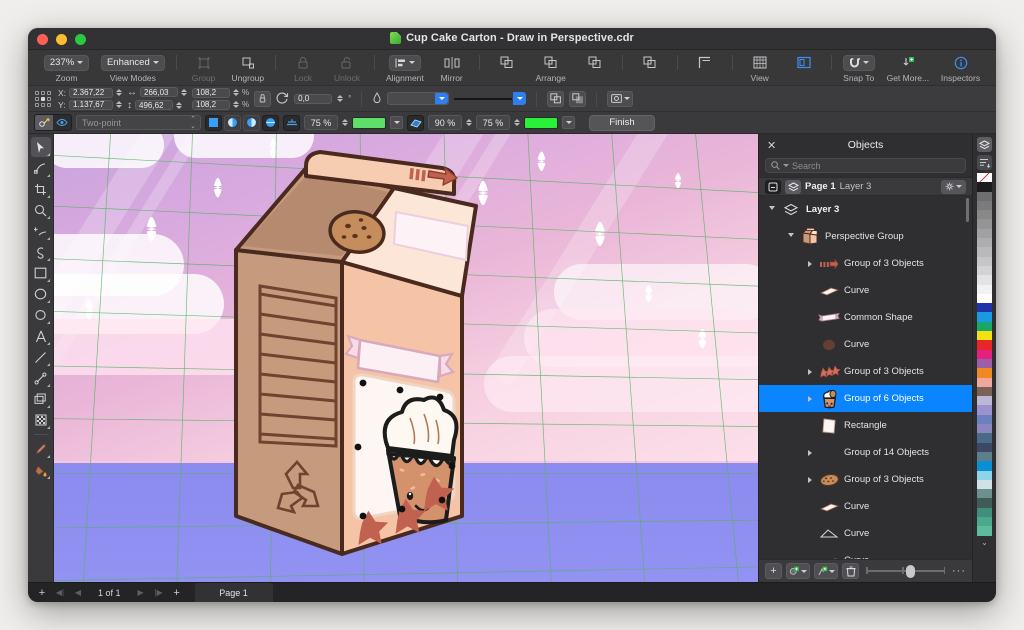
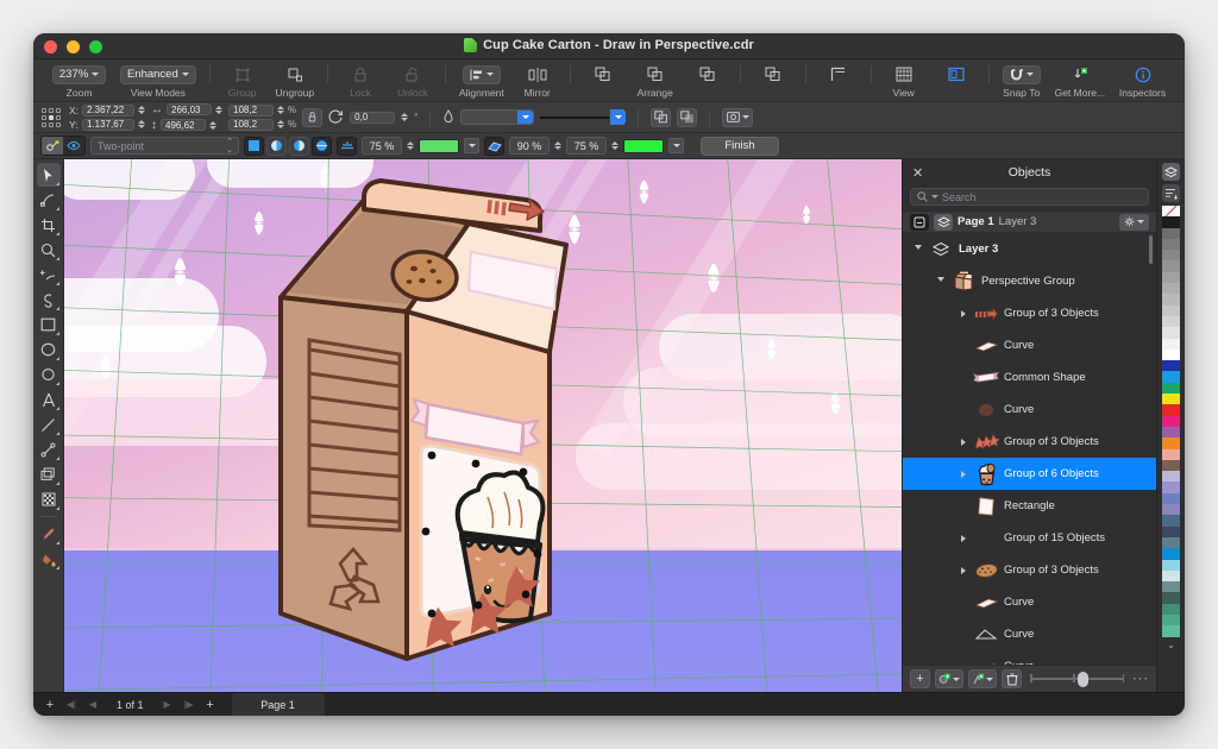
  Cup Cake Carton - Draw in Perspective.cdr
  237%
  Zoom
  Enhanced
  View Modes
  Group
  Ungroup
  Lock
  Unlock
  Alignment
  Mirror
  Arrange
  View
  Snap To
  Get More...
  Inspectors
  X:
  2.367,22
  Y:
  1.137,67
  ↔
  266,03
  ↕
  496,62
  108,2
  %
  108,2
  %
  0,0
  °
  Two-point
  75 %
  90 %
  75 %
  Finish
  ✕
  Objects
  Search
  Page 1
  Layer 3
  Layer 3
  Perspective Group
  Group of 3 Objects
  Curve
  Common Shape
  Curve
  Group of 3 Objects
  Group of 6 Objects
  Rectangle
- Group of 14 Objects
+ Group of 15 Objects
  Group of 3 Objects
  Curve
  Curve
  +
  ···
  ⌄
  +
  ◀|
  ◀
  1 of 1
  ▶
  |▶
  +
  Page 1
